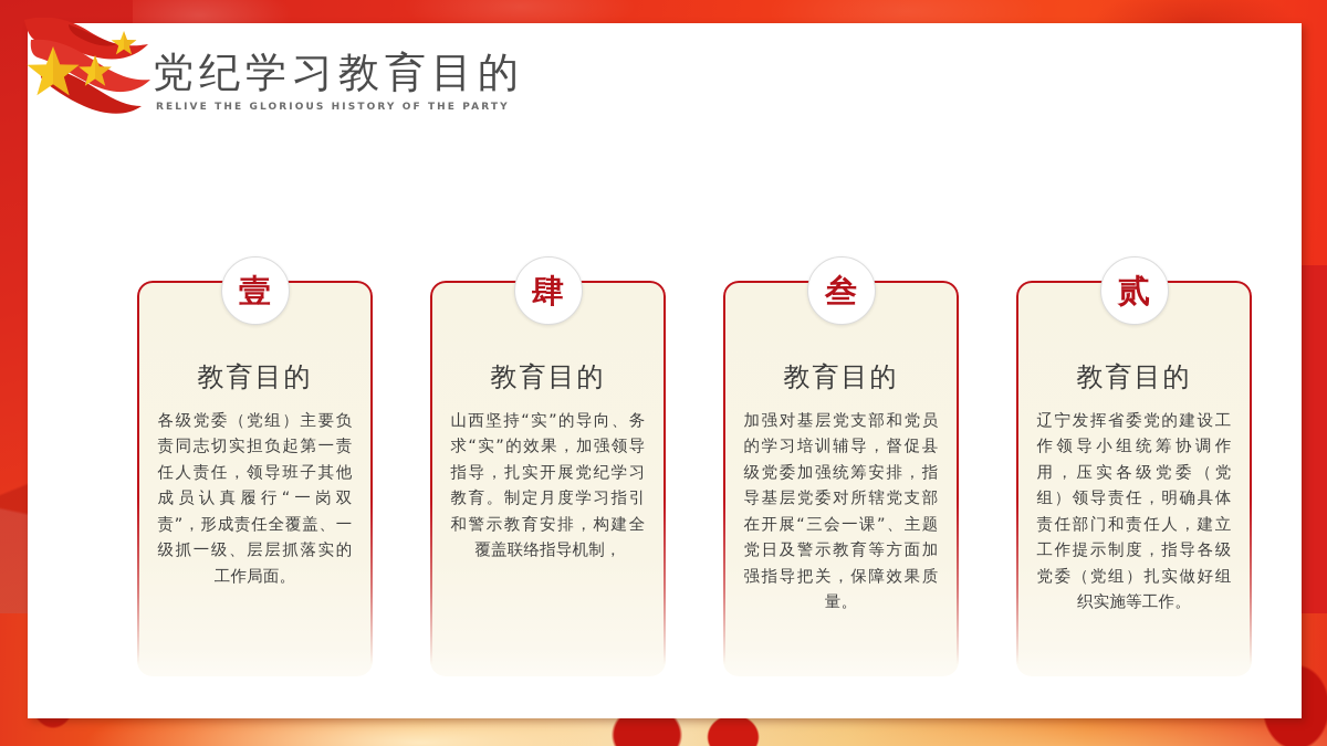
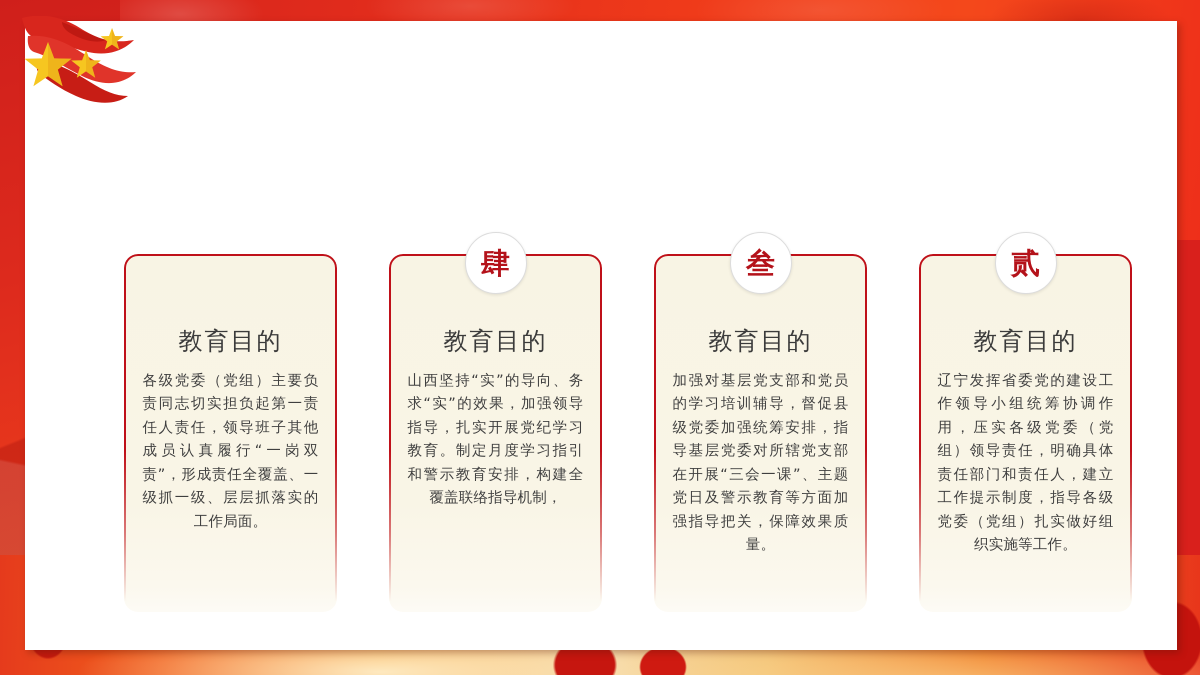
- 党纪学习教育目的
- RELIVE THE GLORIOUS HISTORY OF THE PARTY
- 壹
  教育目的
  各级党委（党组）主要负责同志切实担负起第一责任人责任，领导班子其他成员认真履行“一岗双责”，形成责任全覆盖、一级抓一级、层层抓落实的工作局面。
  肆
  教育目的
  山西坚持“实”的导向、务求“实”的效果，加强领导指导，扎实开展党纪学习教育。制定月度学习指引和警示教育安排，构建全覆盖联络指导机制，
  叁
  教育目的
  加强对基层党支部和党员的学习培训辅导，督促县级党委加强统筹安排，指导基层党委对所辖党支部在开展“三会一课”、主题党日及警示教育等方面加强指导把关，保障效果质量。
  贰
  教育目的
  辽宁发挥省委党的建设工作领导小组统筹协调作用，压实各级党委（党组）领导责任，明确具体责任部门和责任人，建立工作提示制度，指导各级党委（党组）扎实做好组织实施等工作。
